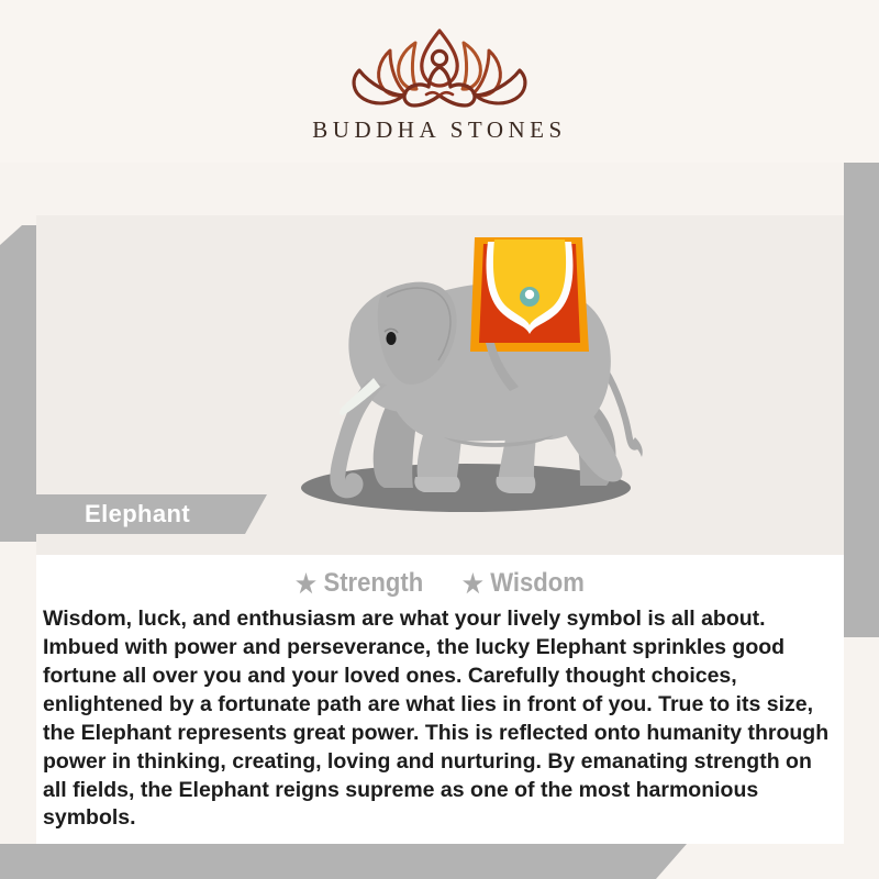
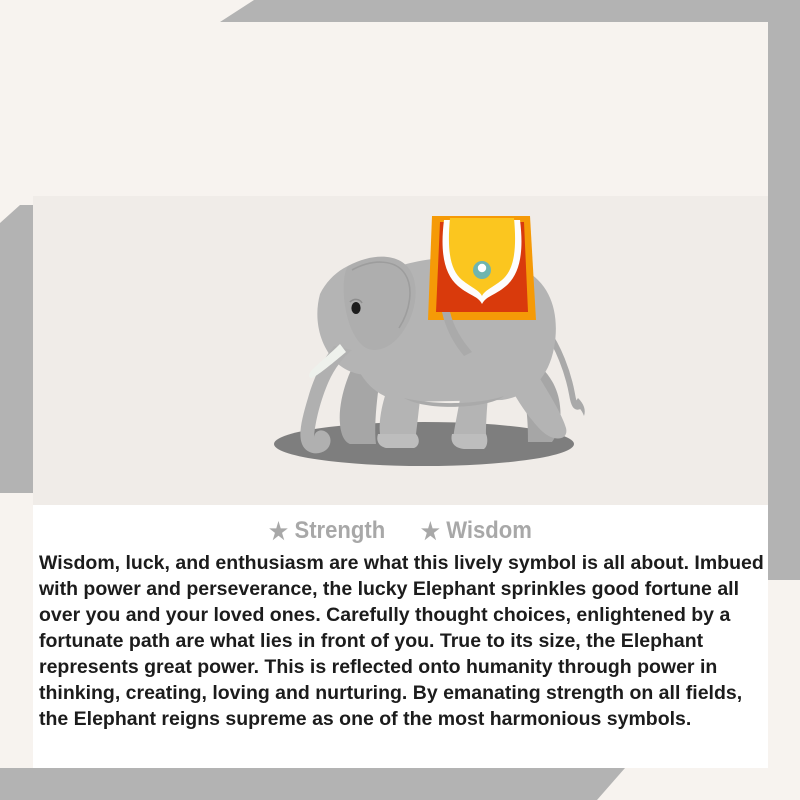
- BUDDHA STONES
- Elephant
  ★
  Strength
  ★
  Wisdom
- Wisdom, luck, and enthusiasm are what your lively symbol is all about. Imbued with power and perseverance, the lucky Elephant sprinkles good fortune all over you and your loved ones. Carefully thought choices, enlightened by a fortunate path are what lies in front of you. True to its size, the Elephant represents great power. This is reflected onto humanity through power in thinking, creating, loving and nurturing. By emanating strength on all fields, the Elephant reigns supreme as one of the most harmonious symbols.
+ Wisdom, luck, and enthusiasm are what this lively symbol is all about. Imbued with power and perseverance, the lucky Elephant sprinkles good fortune all over you and your loved ones. Carefully thought choices, enlightened by a fortunate path are what lies in front of you. True to its size, the Elephant represents great power. This is reflected onto humanity through power in thinking, creating, loving and nurturing. By emanating strength on all fields, the Elephant reigns supreme as one of the most harmonious symbols.
